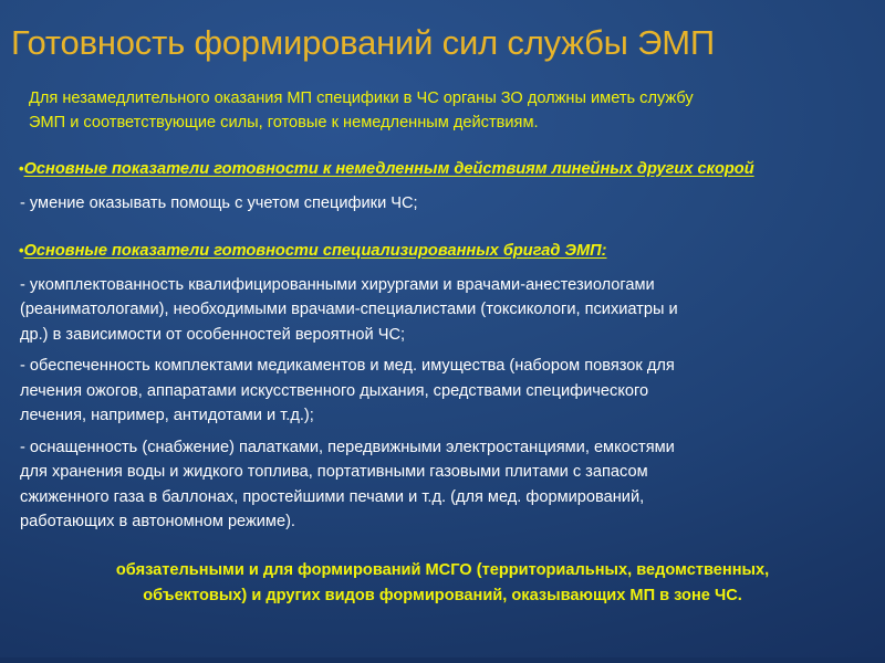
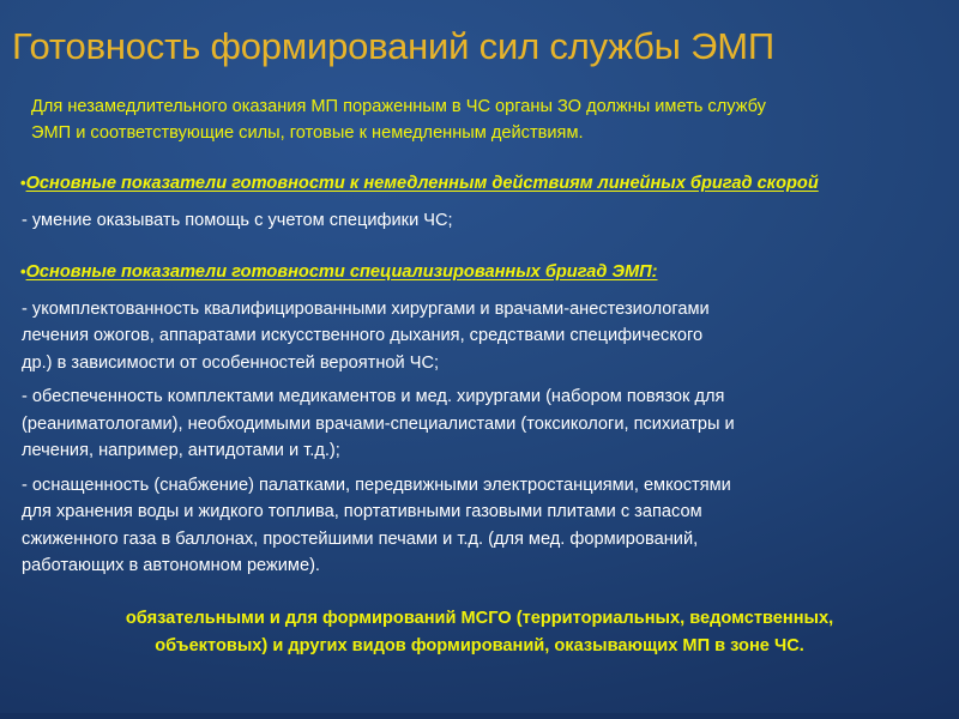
  Готовность формирований сил службы ЭМП
- Для незамедлительного оказания МП специфики в ЧС органы ЗО должны иметь службу
+ Для незамедлительного оказания МП пораженным в ЧС органы ЗО должны иметь службу
  ЭМП и соответствующие силы, готовые к немедленным действиям.
- •Основные показатели готовности к немедленным действиям линейных других скорой
+ •Основные показатели готовности к немедленным действиям линейных бригад скорой
  - умение оказывать помощь с учетом специфики ЧС;
  •Основные показатели готовности специализированных бригад ЭМП:
  - укомплектованность квалифицированными хирургами и врачами-анестезиологами
- (реаниматологами), необходимыми врачами-специалистами (токсикологи, психиатры и
+ лечения ожогов, аппаратами искусственного дыхания, средствами специфического
  др.) в зависимости от особенностей вероятной ЧС;
- - обеспеченность комплектами медикаментов и мед. имущества (набором повязок для
+ - обеспеченность комплектами медикаментов и мед. хирургами (набором повязок для
- лечения ожогов, аппаратами искусственного дыхания, средствами специфического
+ (реаниматологами), необходимыми врачами-специалистами (токсикологи, психиатры и
  лечения, например, антидотами и т.д.);
  - оснащенность (снабжение) палатками, передвижными электростанциями, емкостями
  для хранения воды и жидкого топлива, портативными газовыми плитами с запасом
  сжиженного газа в баллонах, простейшими печами и т.д. (для мед. формирований,
  работающих в автономном режиме).
  обязательными и для формирований МСГО (территориальных, ведомственных,
  объектовых) и других видов формирований, оказывающих МП в зоне ЧС.
